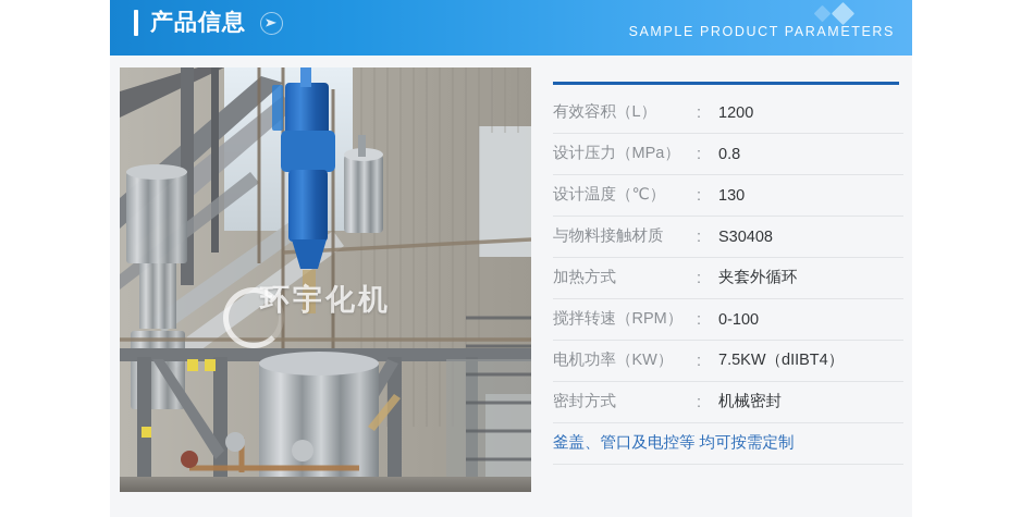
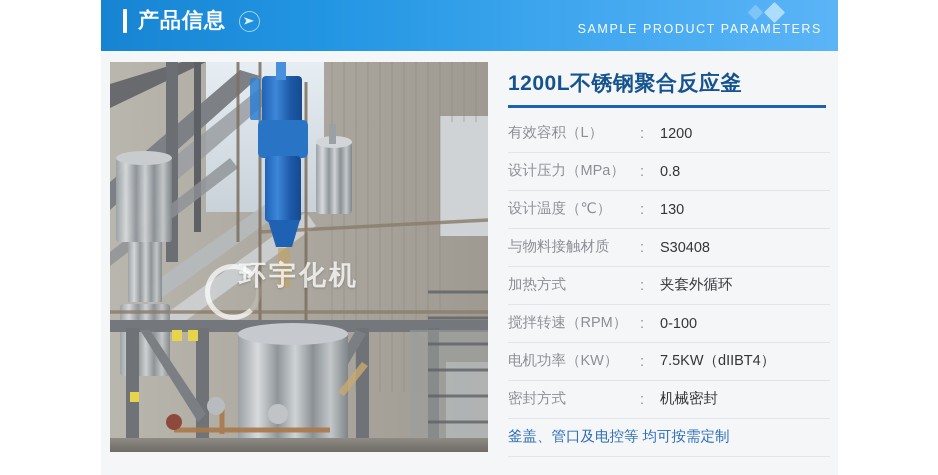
  产品信息
  SAMPLE PRODUCT PARAMETERS
  环宇化机
+ 1200L不锈钢聚合反应釜
  有效容积（L）
  :
  1200
  设计压力（MPa）
  :
  0.8
  设计温度（℃）
  :
  130
  与物料接触材质
  :
  S30408
  加热方式
  :
  夹套外循环
  搅拌转速（RPM）
  :
  0-100
  电机功率（KW）
  :
  7.5KW（dIIBT4）
  密封方式
  :
  机械密封
  釜盖、管口及电控等 均可按需定制
